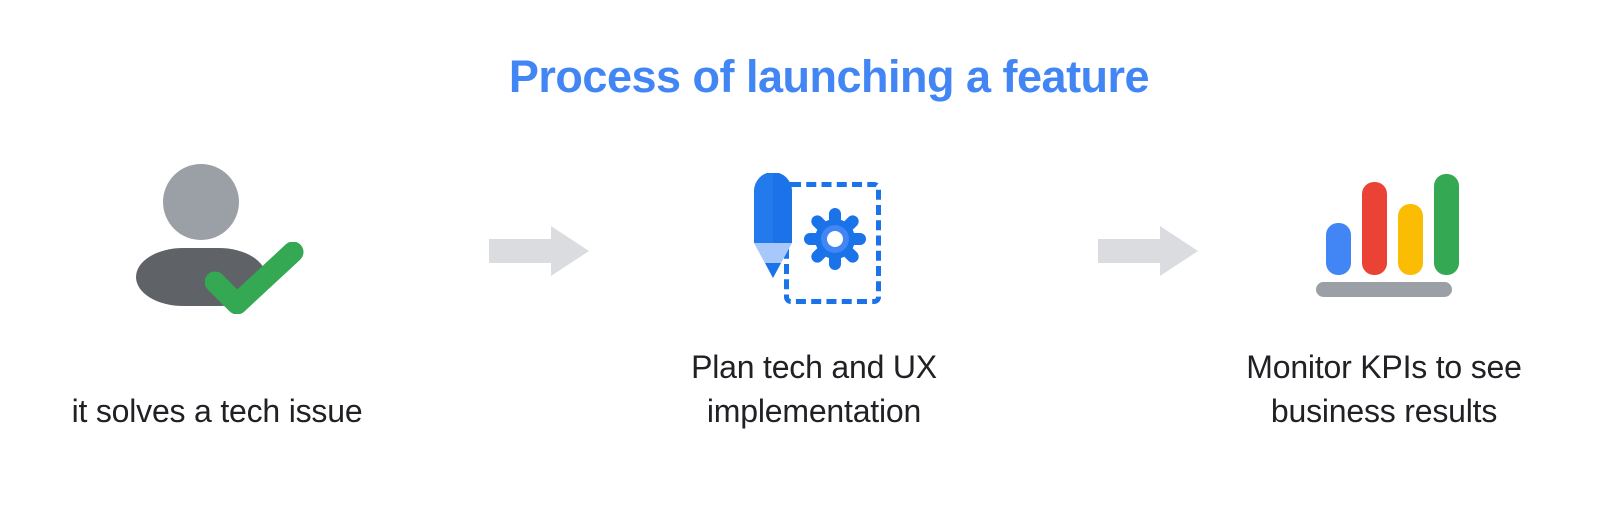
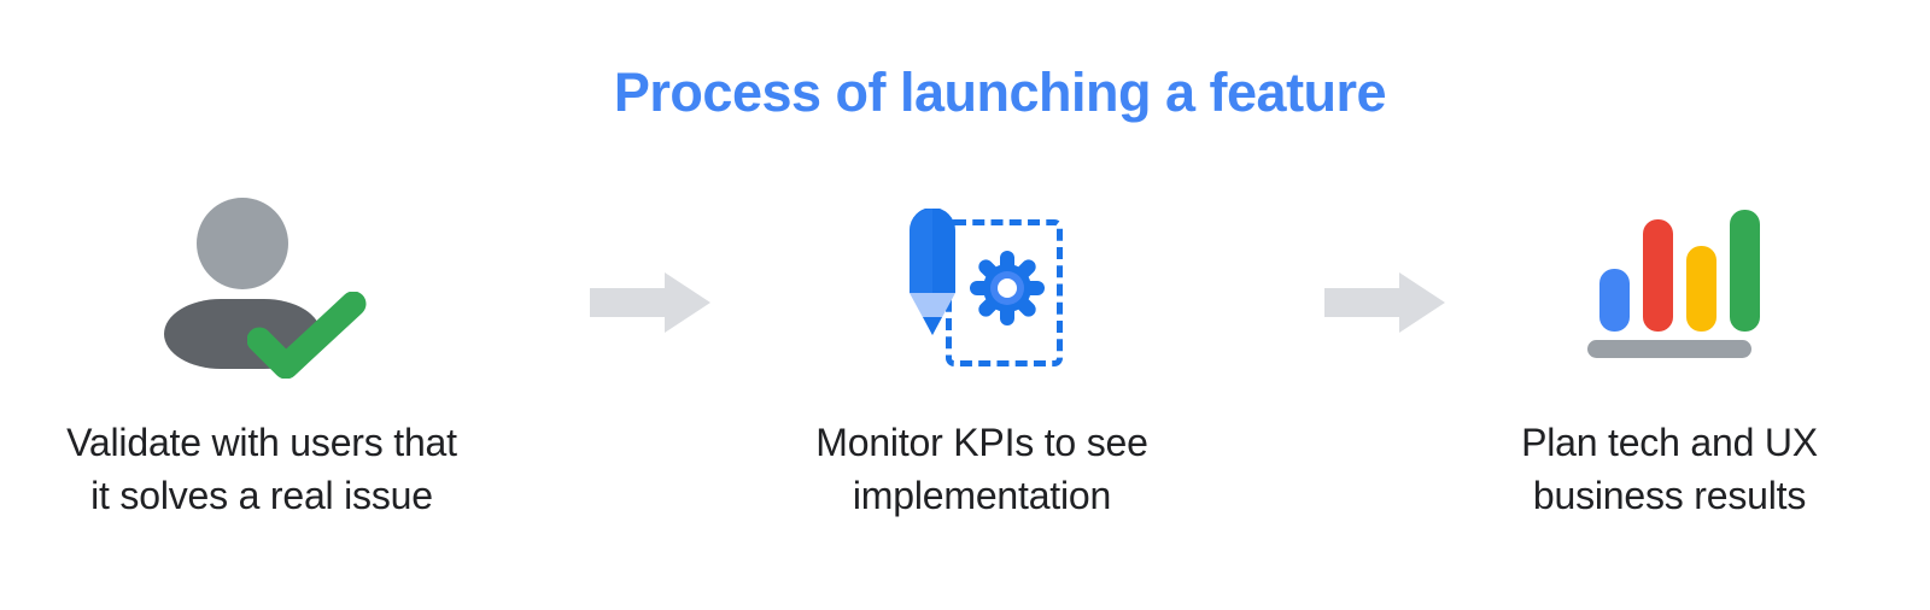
  Process of launching a feature
+ Validate with users that
- it solves a tech issue
+ it solves a real issue
- Plan tech and UX
+ Monitor KPIs to see
  implementation
- Monitor KPIs to see
+ Plan tech and UX
  business results
